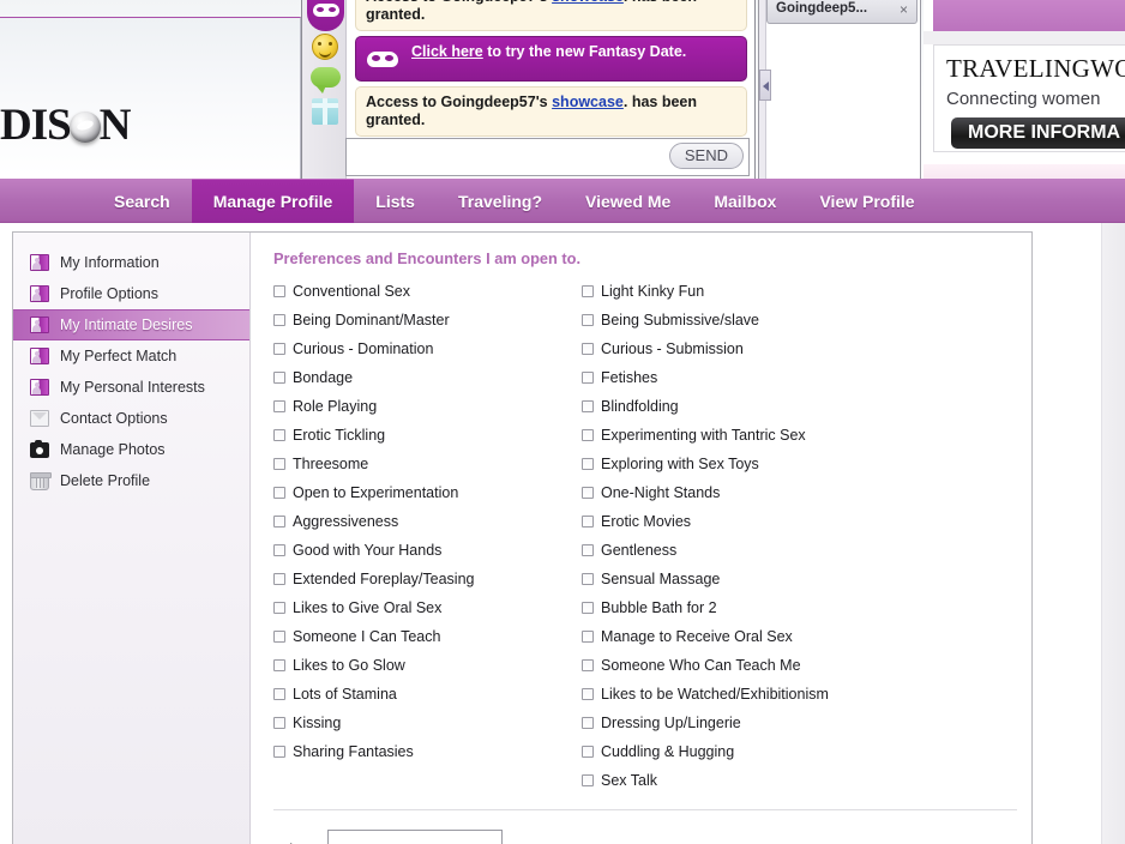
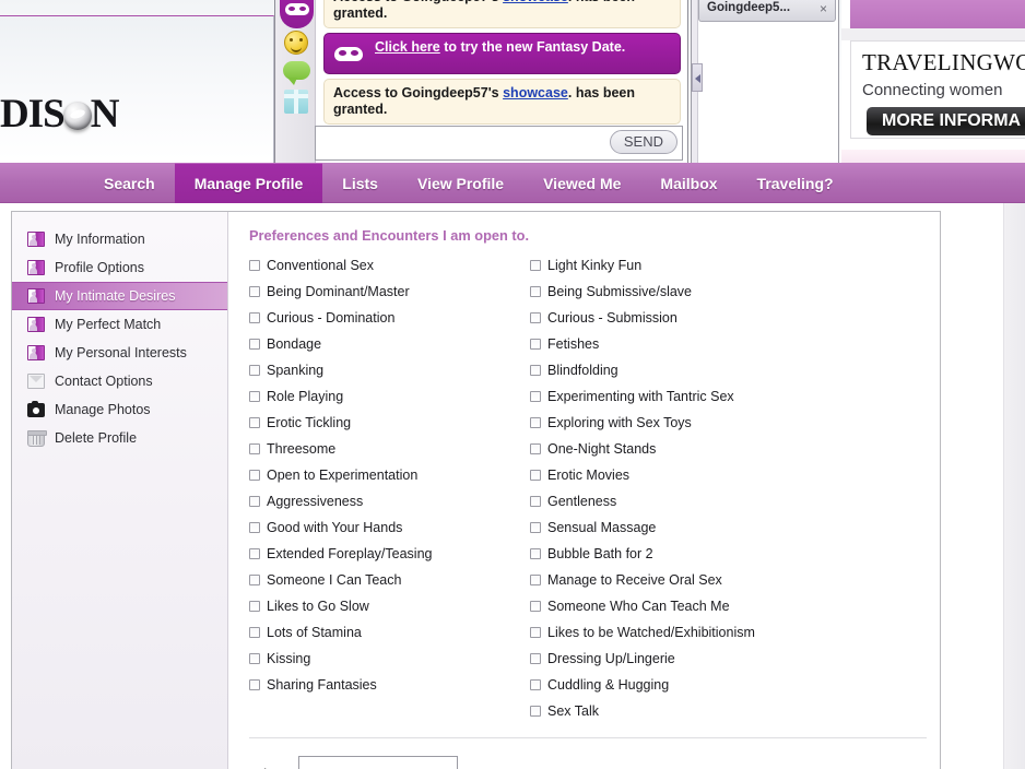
  DIS N
  Click here to try the new Fantasy Date.
  Access to Goingdeep57's showcase. has been granted.
  SEND
  Goingdeep5...
  ×
  TRAVELINGWO
  Connecting women
  MORE INFORMA
  Search
  Manage Profile
  Lists
- Traveling?
+ View Profile
  Viewed Me
  Mailbox
- View Profile
+ Traveling?
  My Information
  Profile Options
  My Intimate Desires
  My Perfect Match
  My Personal Interests
  Contact Options
  Manage Photos
  Delete Profile
  Preferences and Encounters I am open to.
  Conventional Sex
  Being Dominant/Master
  Curious - Domination
  Bondage
+ Spanking
  Role Playing
  Erotic Tickling
  Threesome
  Open to Experimentation
  Aggressiveness
  Good with Your Hands
  Extended Foreplay/Teasing
- Likes to Give Oral Sex
  Someone I Can Teach
  Likes to Go Slow
  Lots of Stamina
  Kissing
  Sharing Fantasies
  Light Kinky Fun
  Being Submissive/slave
  Curious - Submission
  Fetishes
  Blindfolding
  Experimenting with Tantric Sex
  Exploring with Sex Toys
  One-Night Stands
  Erotic Movies
  Gentleness
  Sensual Massage
  Bubble Bath for 2
  Manage to Receive Oral Sex
  Someone Who Can Teach Me
  Likes to be Watched/Exhibitionism
  Dressing Up/Lingerie
  Cuddling & Hugging
  Sex Talk
